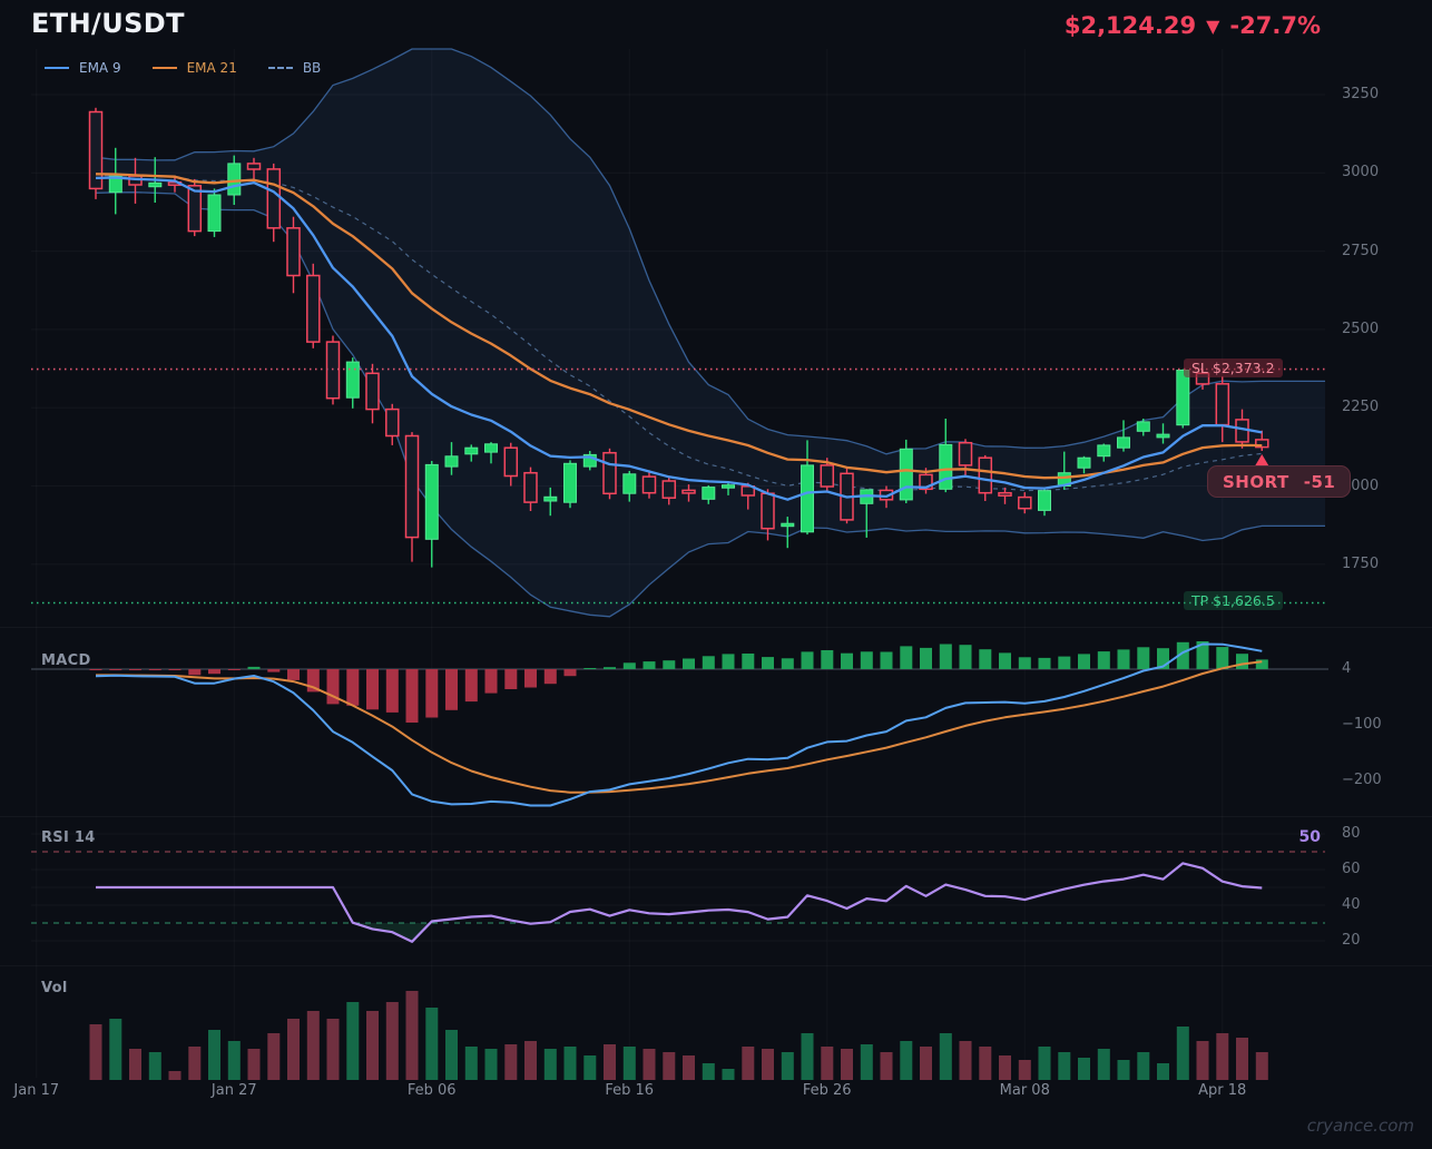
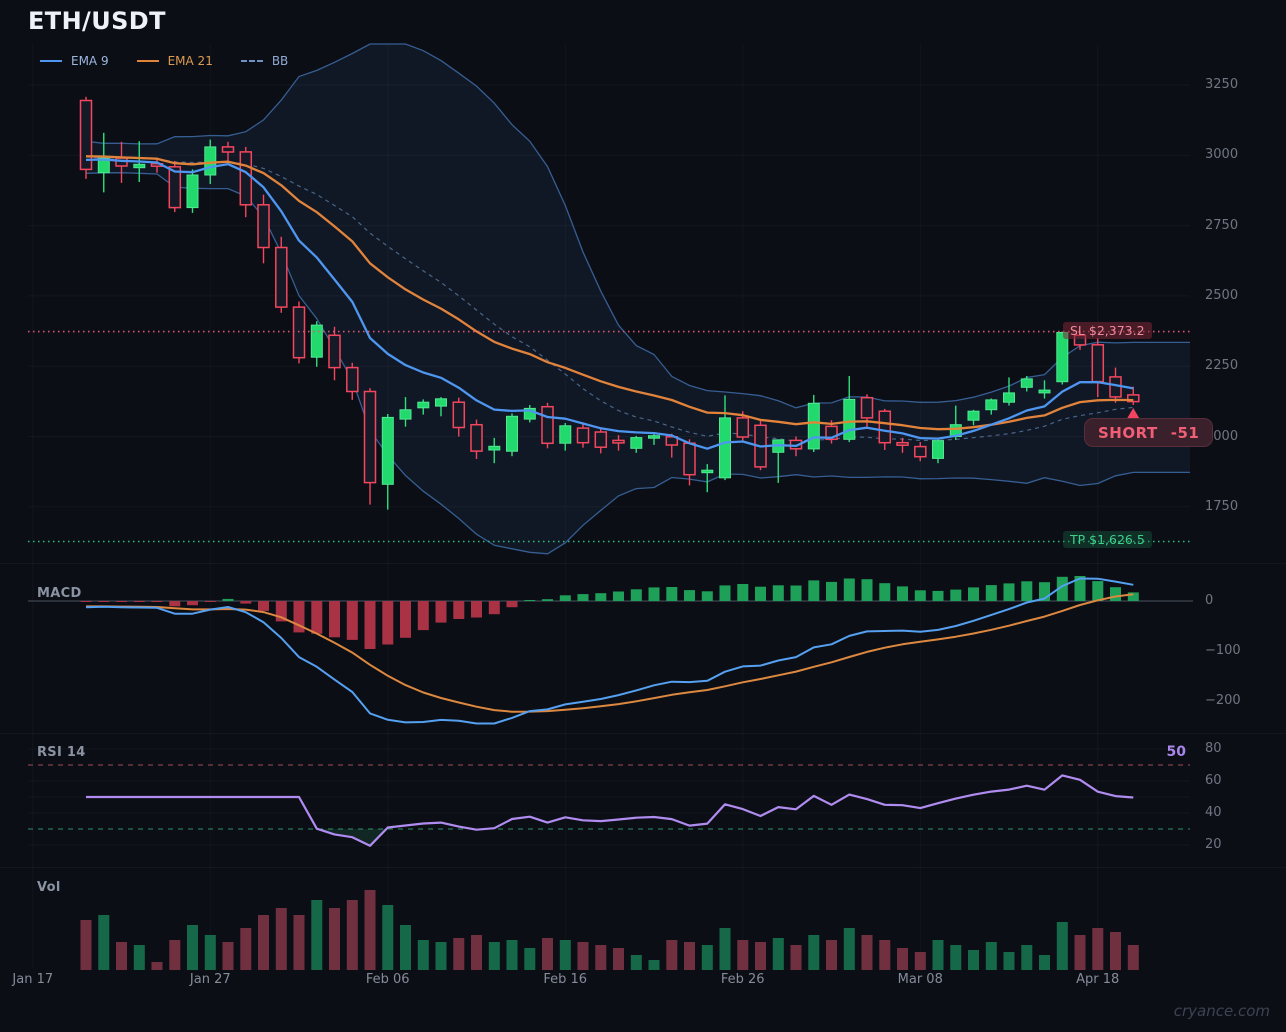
  ETH/USDT
- $2,124.29
- ▼
- -27.7%
  EMA 9
  EMA 21
  BB
  3250
  3000
  2750
  2500
  2250
  000
  1750
- 4
+ 0
  −100
  −200
  80
  60
  40
  20
  Jan 17
  Jan 27
  Feb 06
  Feb 16
  Feb 26
  Mar 08
  Apr 18
  MACD
  RSI 14
  Vol
  50
  SL $2,373.2
  TP $1,626.5
  SHORT
  -51
  cryance.com
